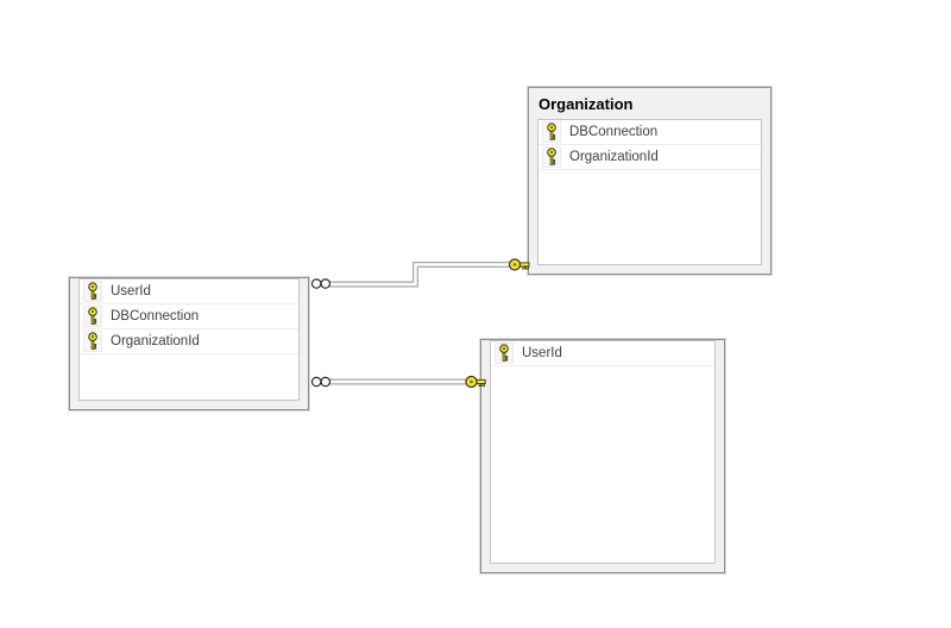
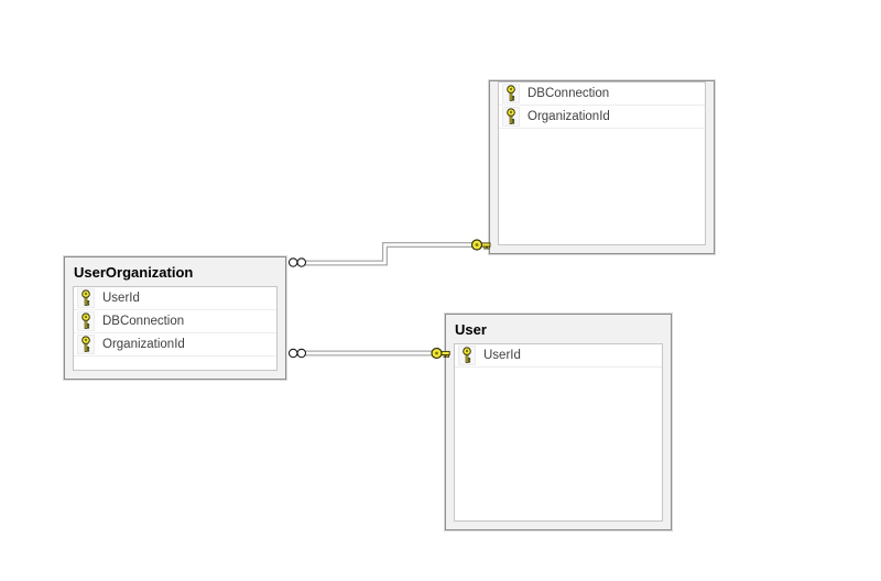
- Organization
  DBConnection
  OrganizationId
+ UserOrganization
  UserId
  DBConnection
  OrganizationId
+ User
  UserId
